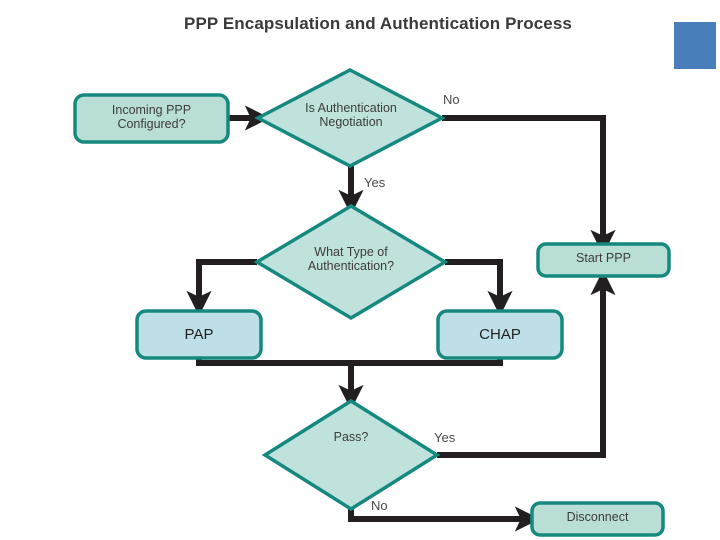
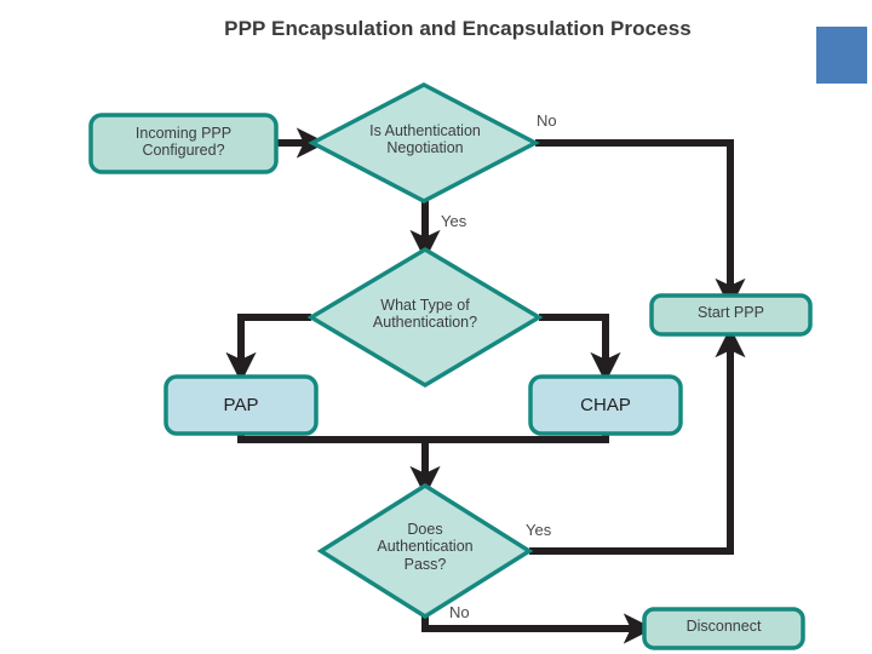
- PPP Encapsulation and Authentication Process
+ PPP Encapsulation and Encapsulation Process
  Incoming PPP
  Configured?
  Is Authentication
  Negotiation
  What Type of
  Authentication?
  PAP
  CHAP
  Start PPP
+ Does
+ Authentication
  Pass?
  Disconnect
  No
  Yes
  Yes
  No
